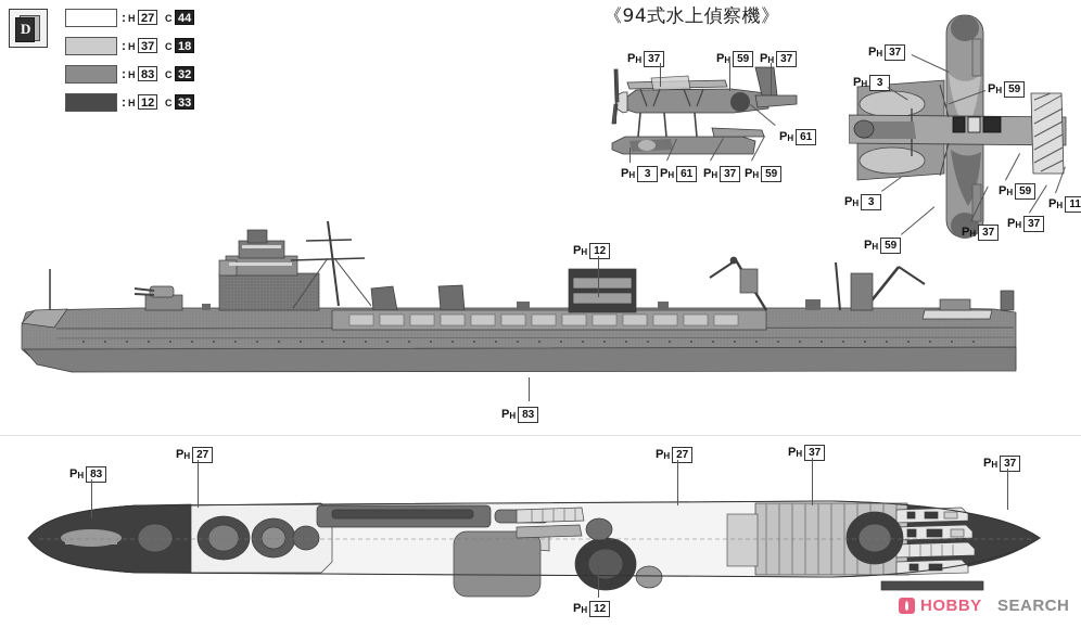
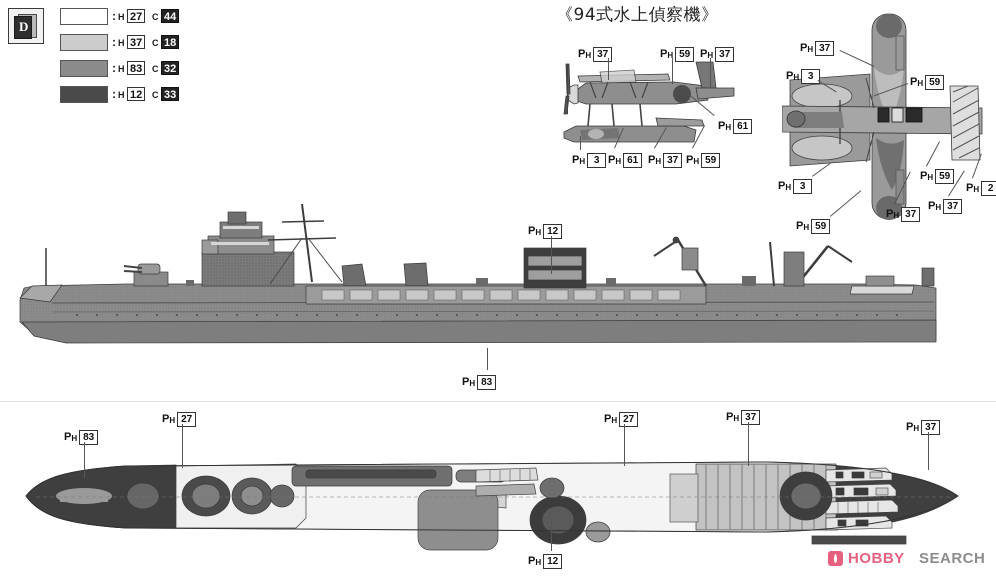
  D
  :
  H
  27
  C
  44
  :
  H
  37
  C
  18
  :
  H
  83
  C
  32
  :
  H
  12
  C
  33
  《94式水上偵察機》
  PH 37
  PH 59
  PH 37
  PH 61
  PH 3
  PH 61
  PH 37
  PH 59
  PH 37
  PH 3
  PH 59
  PH 3
  PH 59
- PH 11
+ PH 2
  PH 37
  PH 37
  PH 59
  PH 12
  PH 83
  PH 83
  PH 27
  PH 27
  PH 37
  PH 37
  PH 12
  HOBBY
  SEARCH
